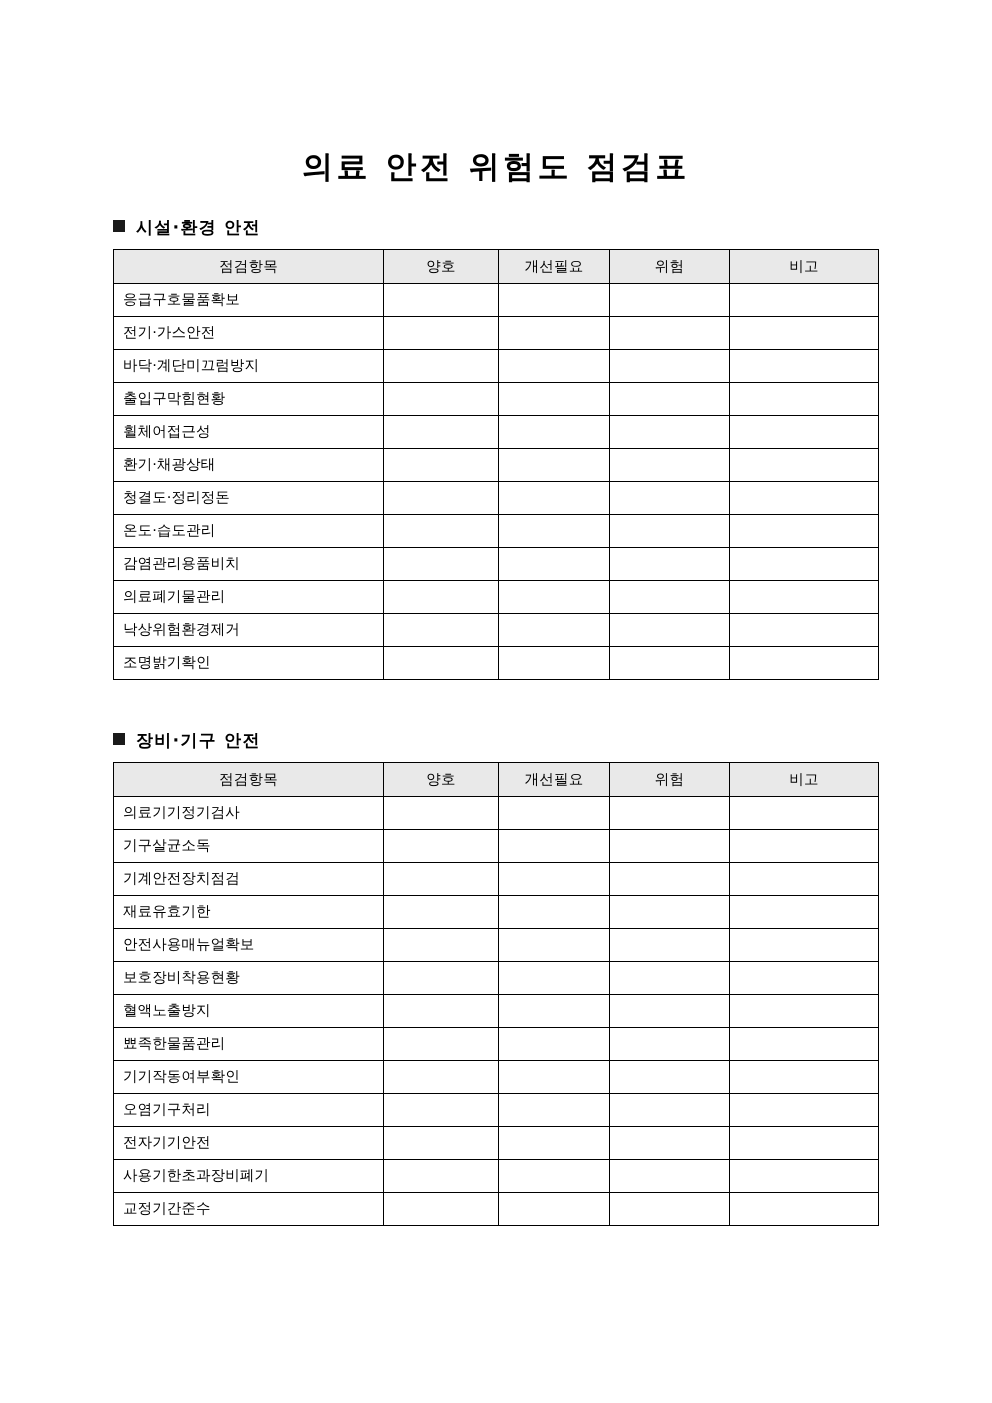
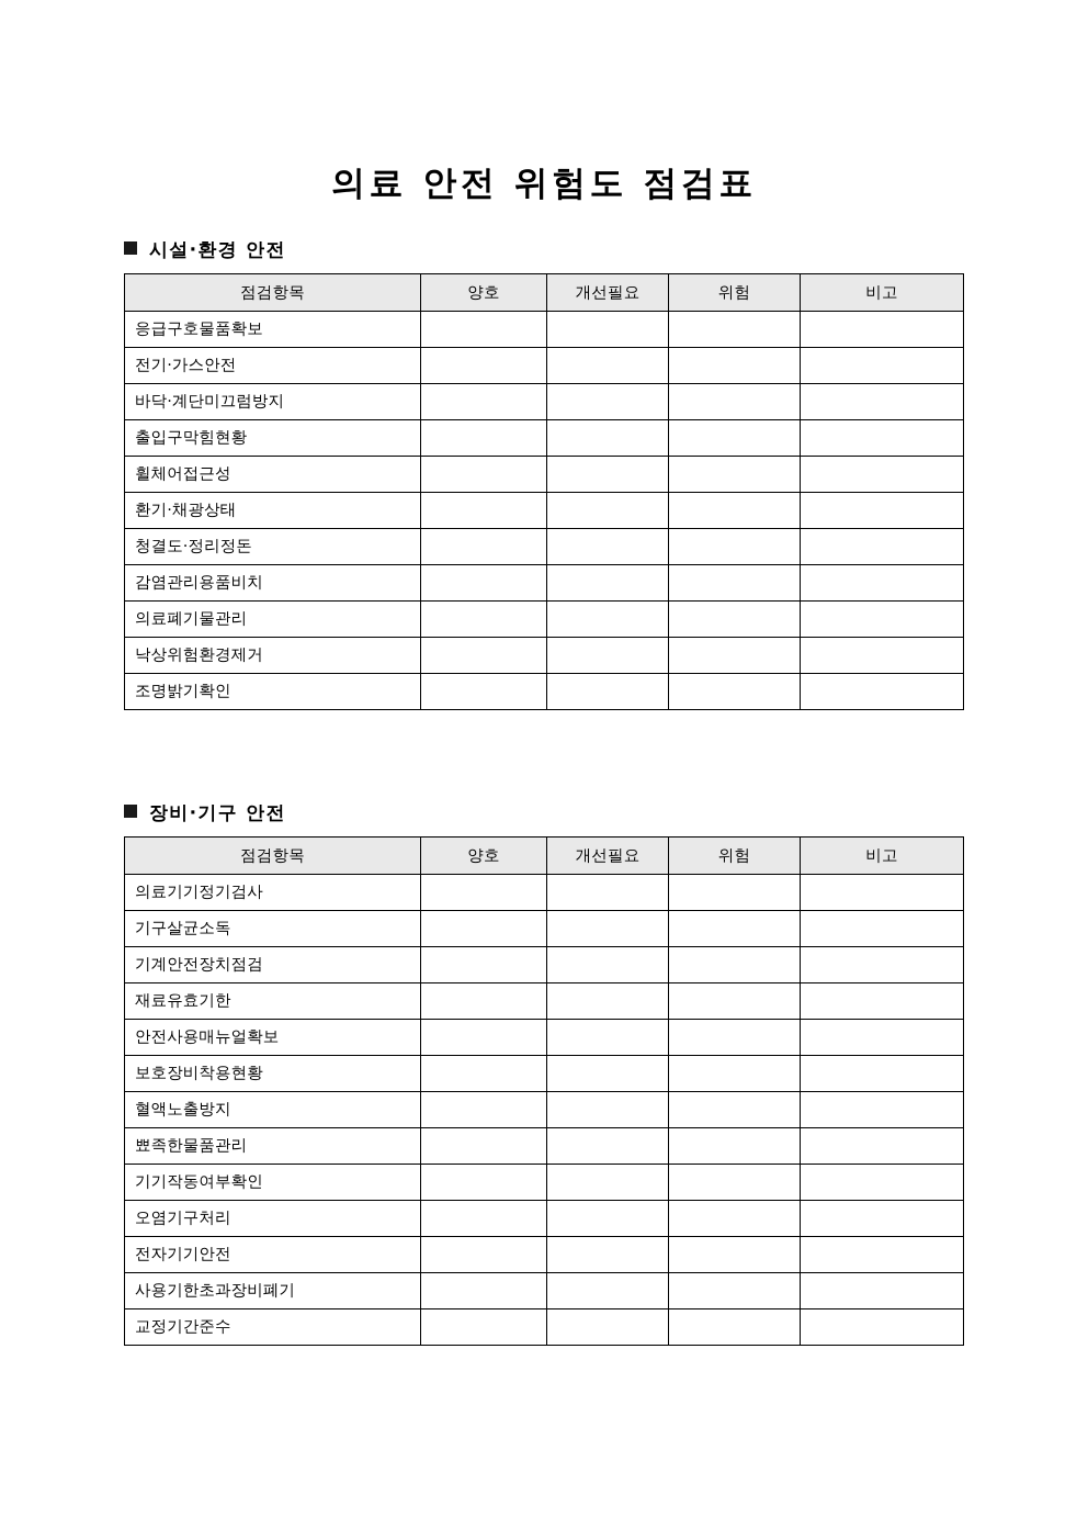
  의료 안전 위험도 점검표
  시설·환경 안전
  점검항목	양호	개선필요	위험	비고
  응급구호물품확보
  전기·가스안전
  바닥·계단미끄럼방지
  출입구막힘현황
  휠체어접근성
  환기·채광상태
  청결도·정리정돈
- 온도·습도관리
  감염관리용품비치
  의료폐기물관리
  낙상위험환경제거
  조명밝기확인
  장비·기구 안전
  점검항목	양호	개선필요	위험	비고
  의료기기정기검사
  기구살균소독
  기계안전장치점검
  재료유효기한
  안전사용매뉴얼확보
  보호장비착용현황
  혈액노출방지
  뾰족한물품관리
  기기작동여부확인
  오염기구처리
  전자기기안전
  사용기한초과장비폐기
  교정기간준수
